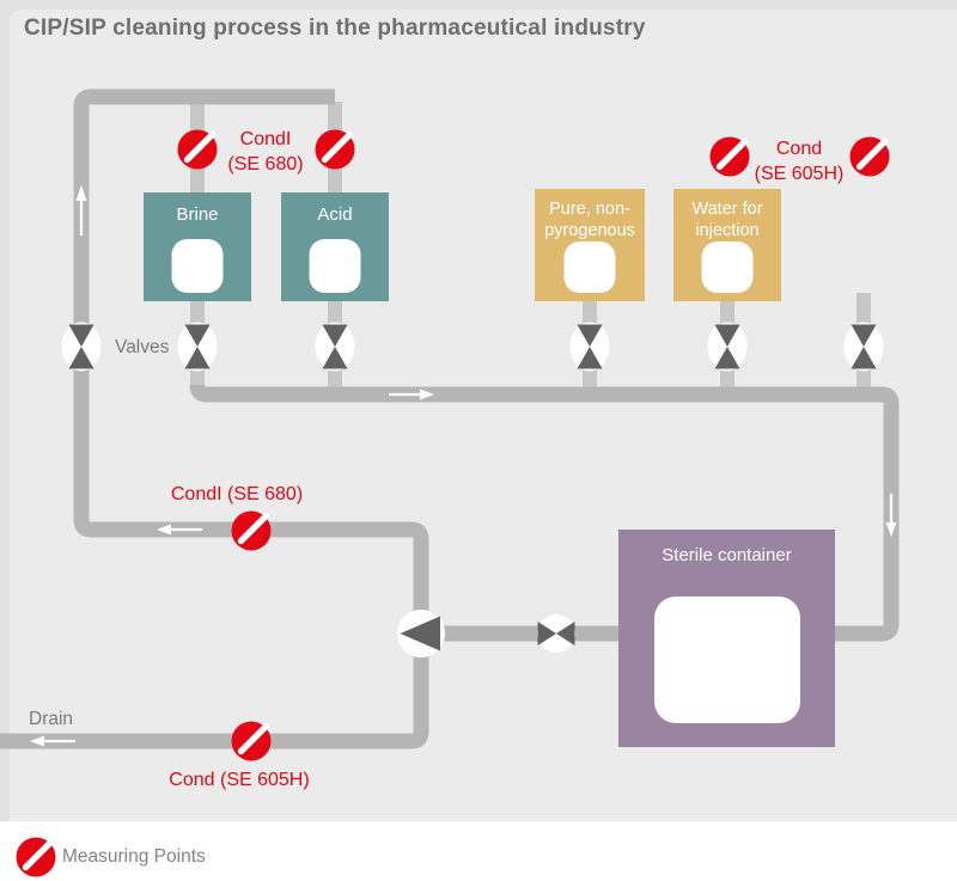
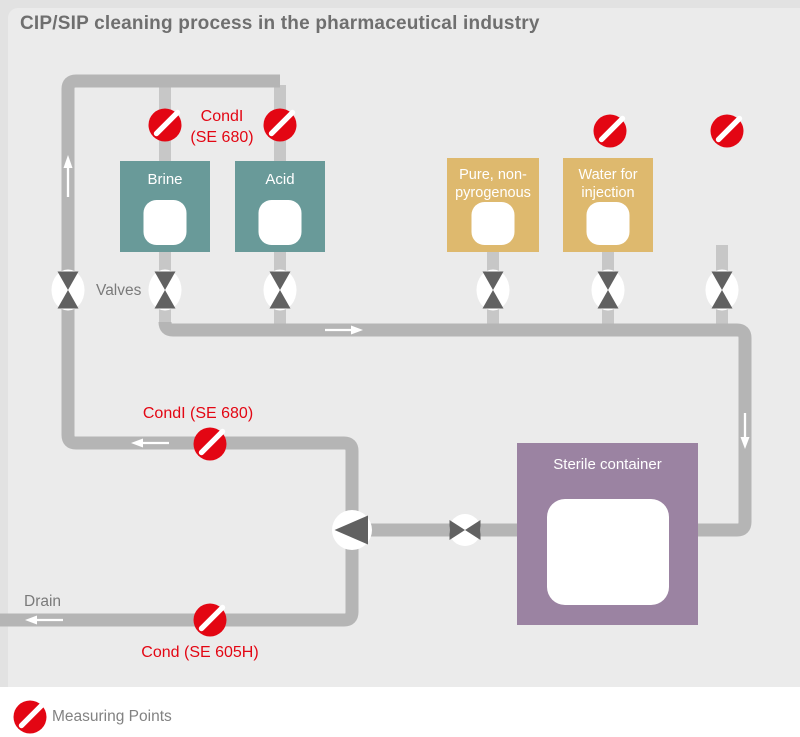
  CIP/SIP cleaning process in the pharmaceutical industry
  Brine
  Acid
  Pure, non-
  pyrogenous
  Water for
  Sterile container
  CondI
  (SE 680)
- Cond
- (SE 605H)
  CondI (SE 680)
  Cond (SE 605H)
  Valves
  Drain
  Measuring Points
